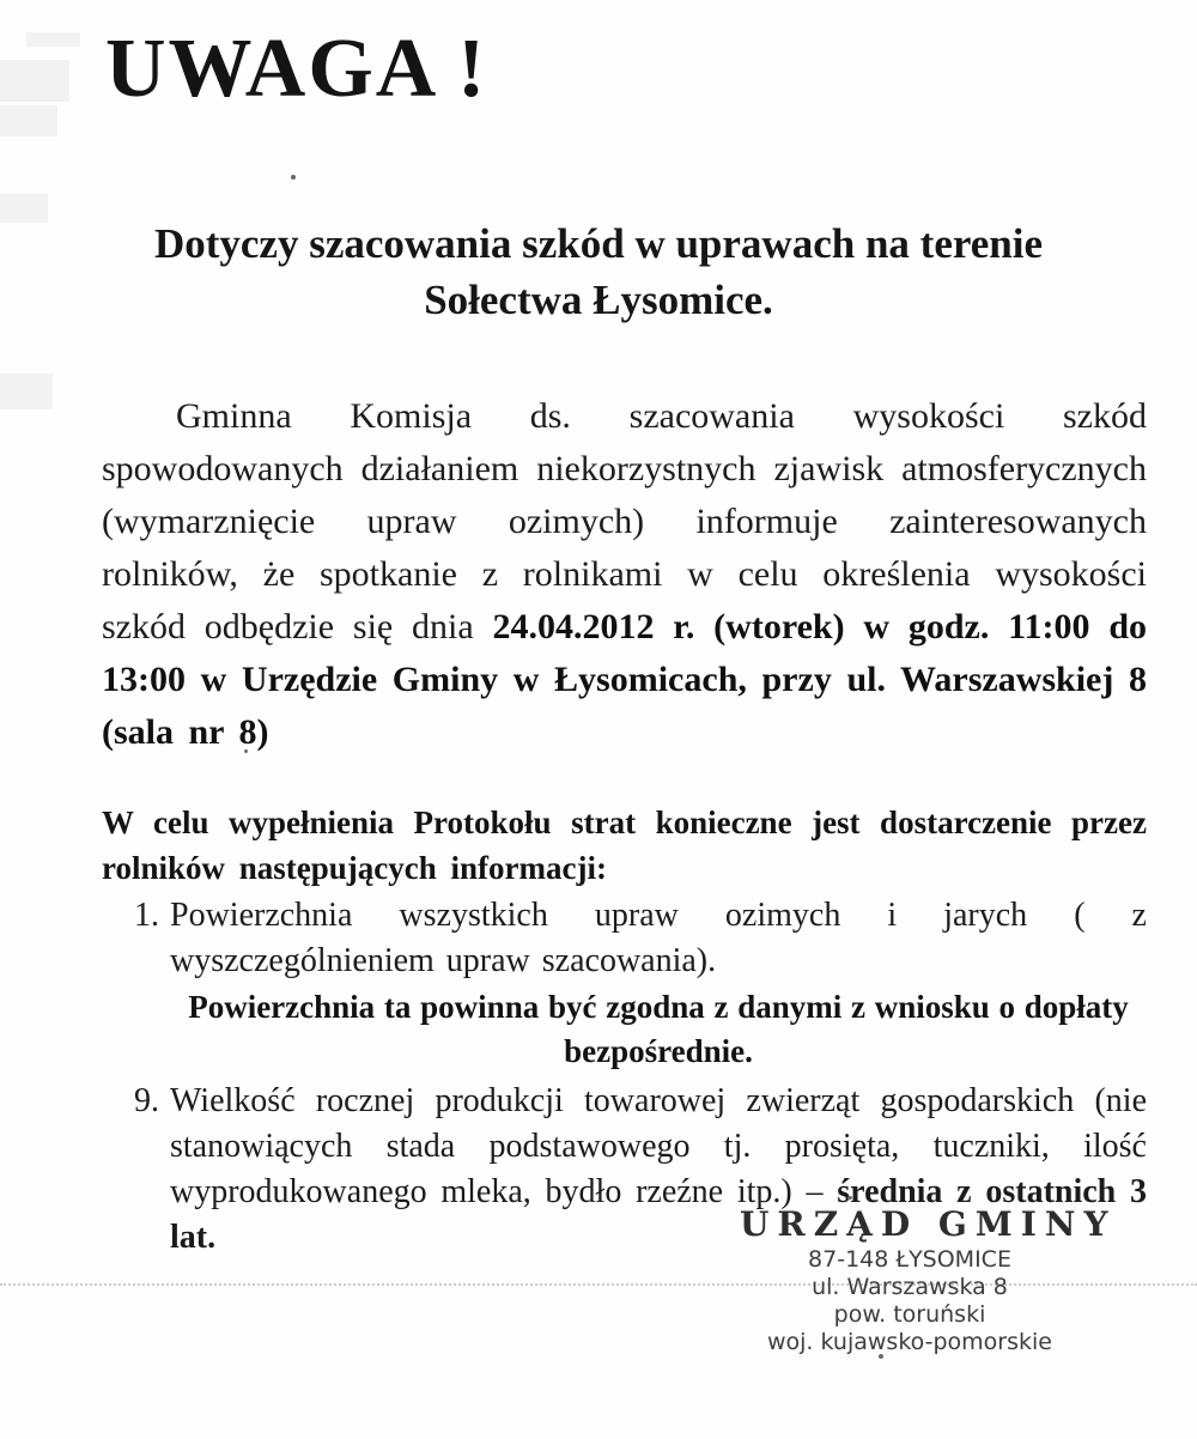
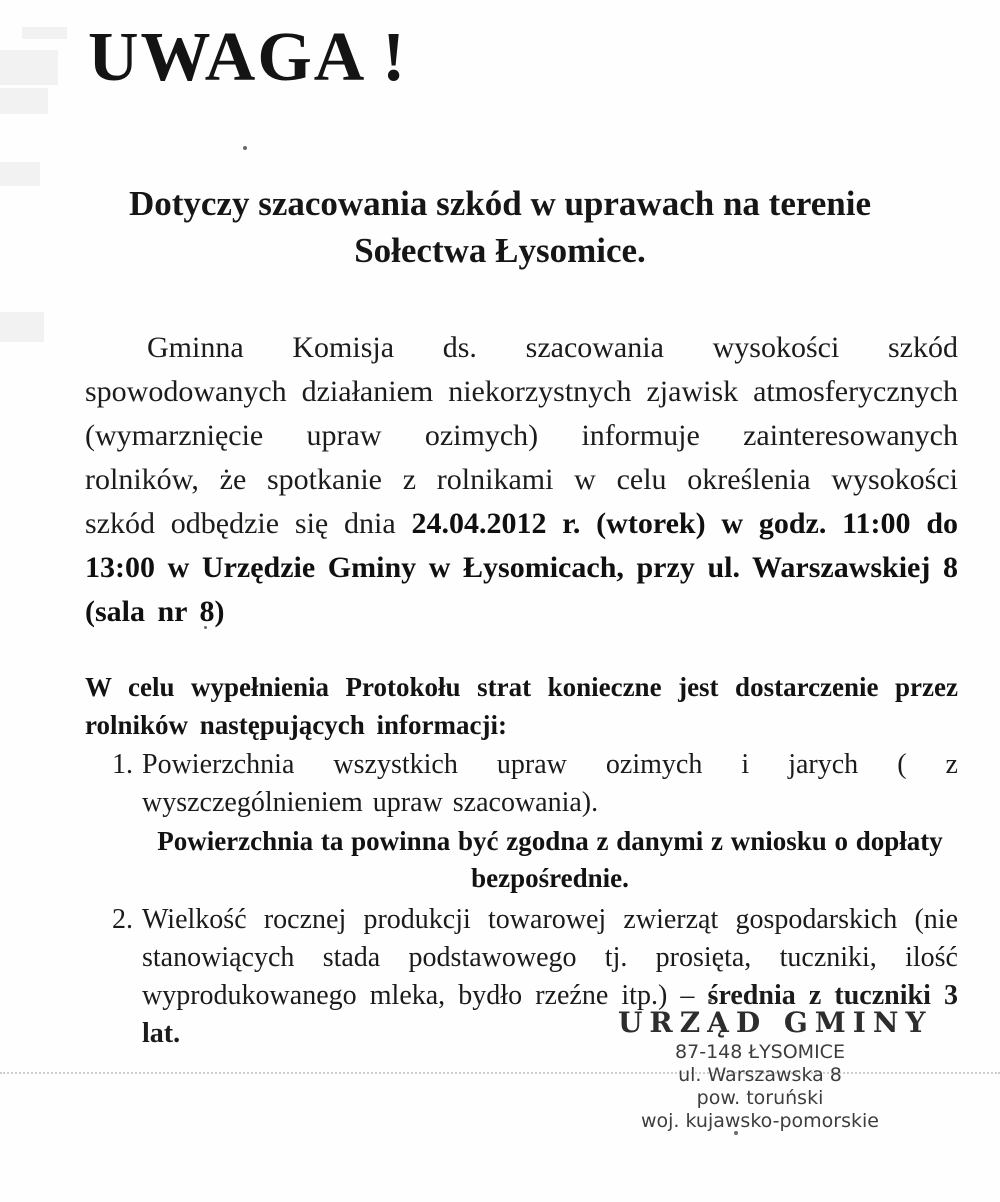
  UWAGA !
  Dotyczy szacowania szkód w uprawach na terenie
  Sołectwa Łysomice.
  Gminna Komisja ds. szacowania wysokości szkód spowodowanych działaniem niekorzystnych zjawisk atmosferycznych (wymarznięcie upraw ozimych) informuje zainteresowanych rolników, że spotkanie z rolnikami w celu określenia wysokości szkód odbędzie się dnia 24.04.2012 r. (wtorek) w godz. 11:00 do 13:00 w Urzędzie Gminy w Łysomicach, przy ul. Warszawskiej 8 (sala nr 8)
  W celu wypełnienia Protokołu strat konieczne jest dostarczenie przez rolników następujących informacji:
  1.
  Powierzchnia wszystkich upraw ozimych i jarych ( z wyszczególnieniem upraw szacowania).
  Powierzchnia ta powinna być zgodna z danymi z wniosku o dopłaty bezpośrednie.
- 9.
+ 2.
- Wielkość rocznej produkcji towarowej zwierząt gospodarskich (nie stanowiących stada podstawowego tj. prosięta, tuczniki, ilość wyprodukowanego mleka, bydło rzeźne itp.) – średnia z ostatnich 3 lat.
+ Wielkość rocznej produkcji towarowej zwierząt gospodarskich (nie stanowiących stada podstawowego tj. prosięta, tuczniki, ilość wyprodukowanego mleka, bydło rzeźne itp.) – średnia z tuczniki 3 lat.
  URZĄD GMINY
  87-148 ŁYSOMICE
  ul. Warszawska 8
  pow. toruński
  woj. kujawsko-pomorskie
